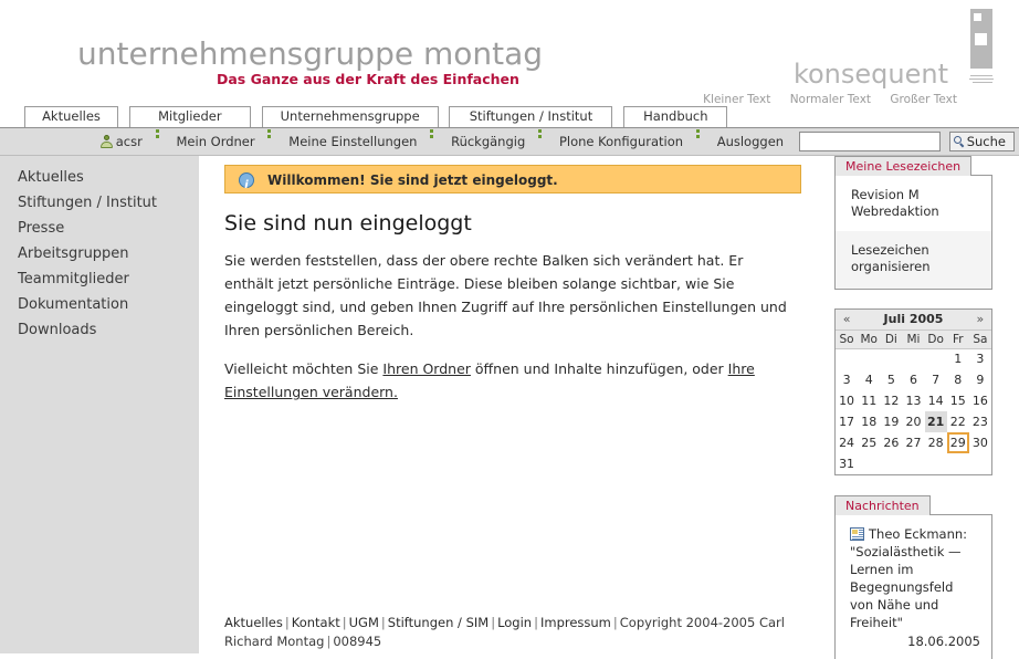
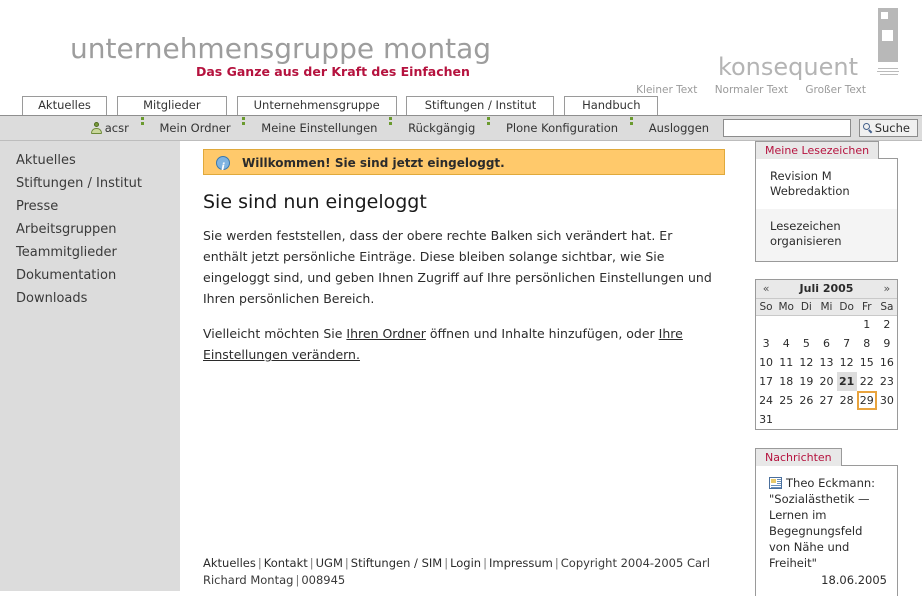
  unternehmensgruppe montag
  Das Ganze aus der Kraft des Einfachen
  konsequent
  Kleiner Text Normaler Text Großer Text
  Aktuelles Mitglieder Unternehmensgruppe Stiftungen / Institut Handbuch
  acsr Mein Ordner Meine Einstellungen Rückgängig Plone Konfiguration Ausloggen Suche
  Aktuelles
  Stiftungen / Institut
  Presse
  Arbeitsgruppen
  Teammitglieder
  Dokumentation
  Downloads
  Willkommen! Sie sind jetzt eingeloggt.
  Sie sind nun eingeloggt
  Sie werden feststellen, dass der obere rechte Balken sich verändert hat. Er enthält jetzt persönliche Einträge. Diese bleiben solange sichtbar, wie Sie eingeloggt sind, und geben Ihnen Zugriff auf Ihre persönlichen Einstellungen und Ihren persönlichen Bereich.
  Vielleicht möchten Sie Ihren Ordner öffnen und Inhalte hinzufügen, oder Ihre Einstellungen verändern.
  Aktuelles | Kontakt | UGM | Stiftungen / SIM | Login | Impressum | Copyright 2004-2005 Carl Richard Montag | 008945
  Meine Lesezeichen
  Revision M
  Webredaktion
  Lesezeichen
  organisieren
  «	Juli 2005	»
  So	Mo	Di	Mi	Do	Fr	Sa
- 					1	3
+ 					1	2
  3	4	5	6	7	8	9
- 10	11	12	13	14	15	16
+ 10	11	12	13	12	15	16
  17	18	19	20	21	22	23
  24	25	26	27	28	29	30
  31
  Nachrichten
  Theo Eckmann:
  "Sozialästhetik — Lernen im Begegnungsfeld von Nähe und Freiheit"
  18.06.2005
